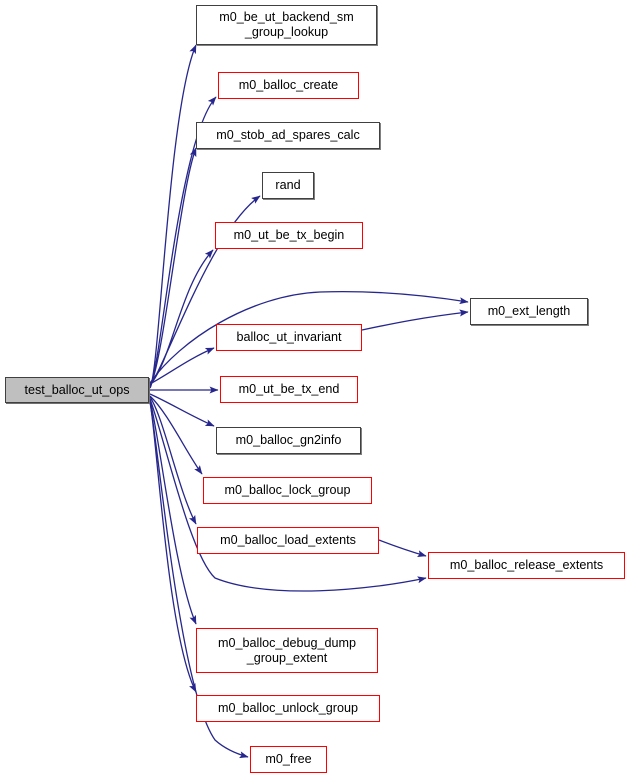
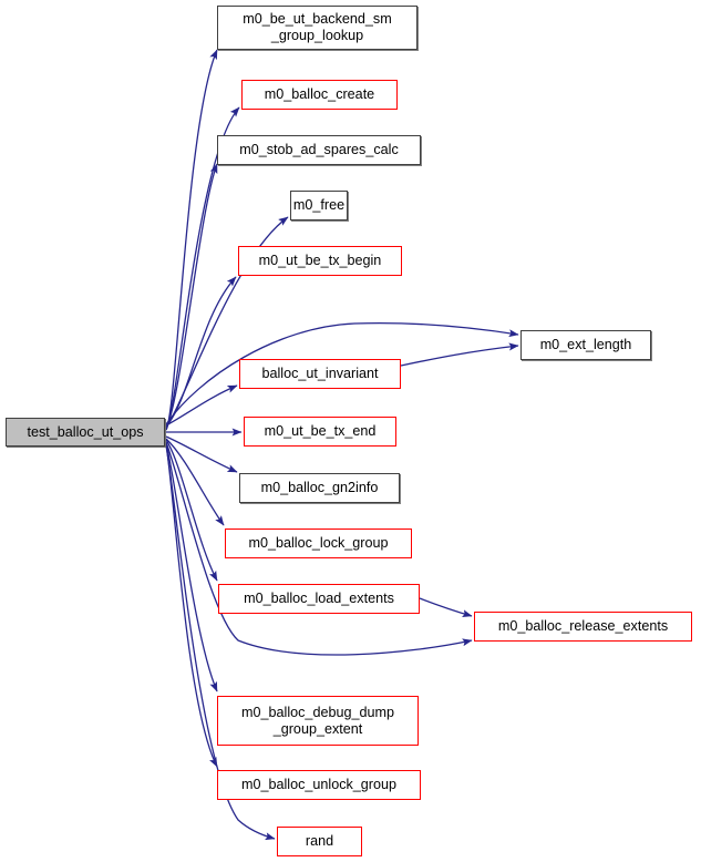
  test_balloc_ut_ops
  m0_be_ut_backend_sm
  _group_lookup
  m0_balloc_create
  m0_stob_ad_spares_calc
- rand
+ m0_free
  m0_ut_be_tx_begin
  m0_ext_length
  balloc_ut_invariant
  m0_ut_be_tx_end
  m0_balloc_gn2info
  m0_balloc_lock_group
  m0_balloc_load_extents
  m0_balloc_release_extents
  m0_balloc_debug_dump
  _group_extent
  m0_balloc_unlock_group
- m0_free
+ rand
